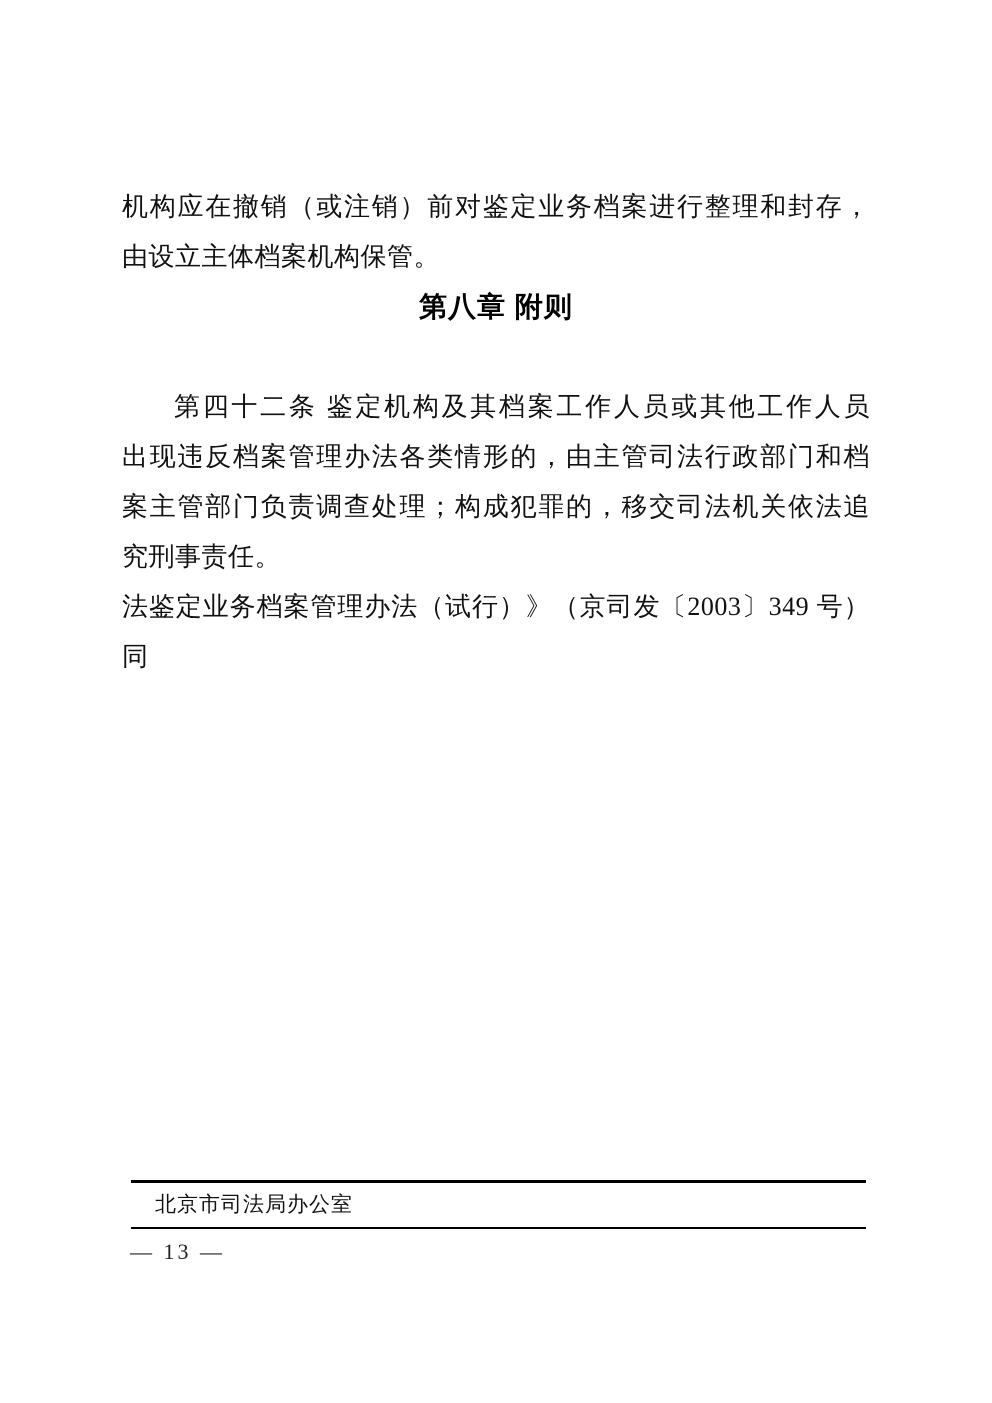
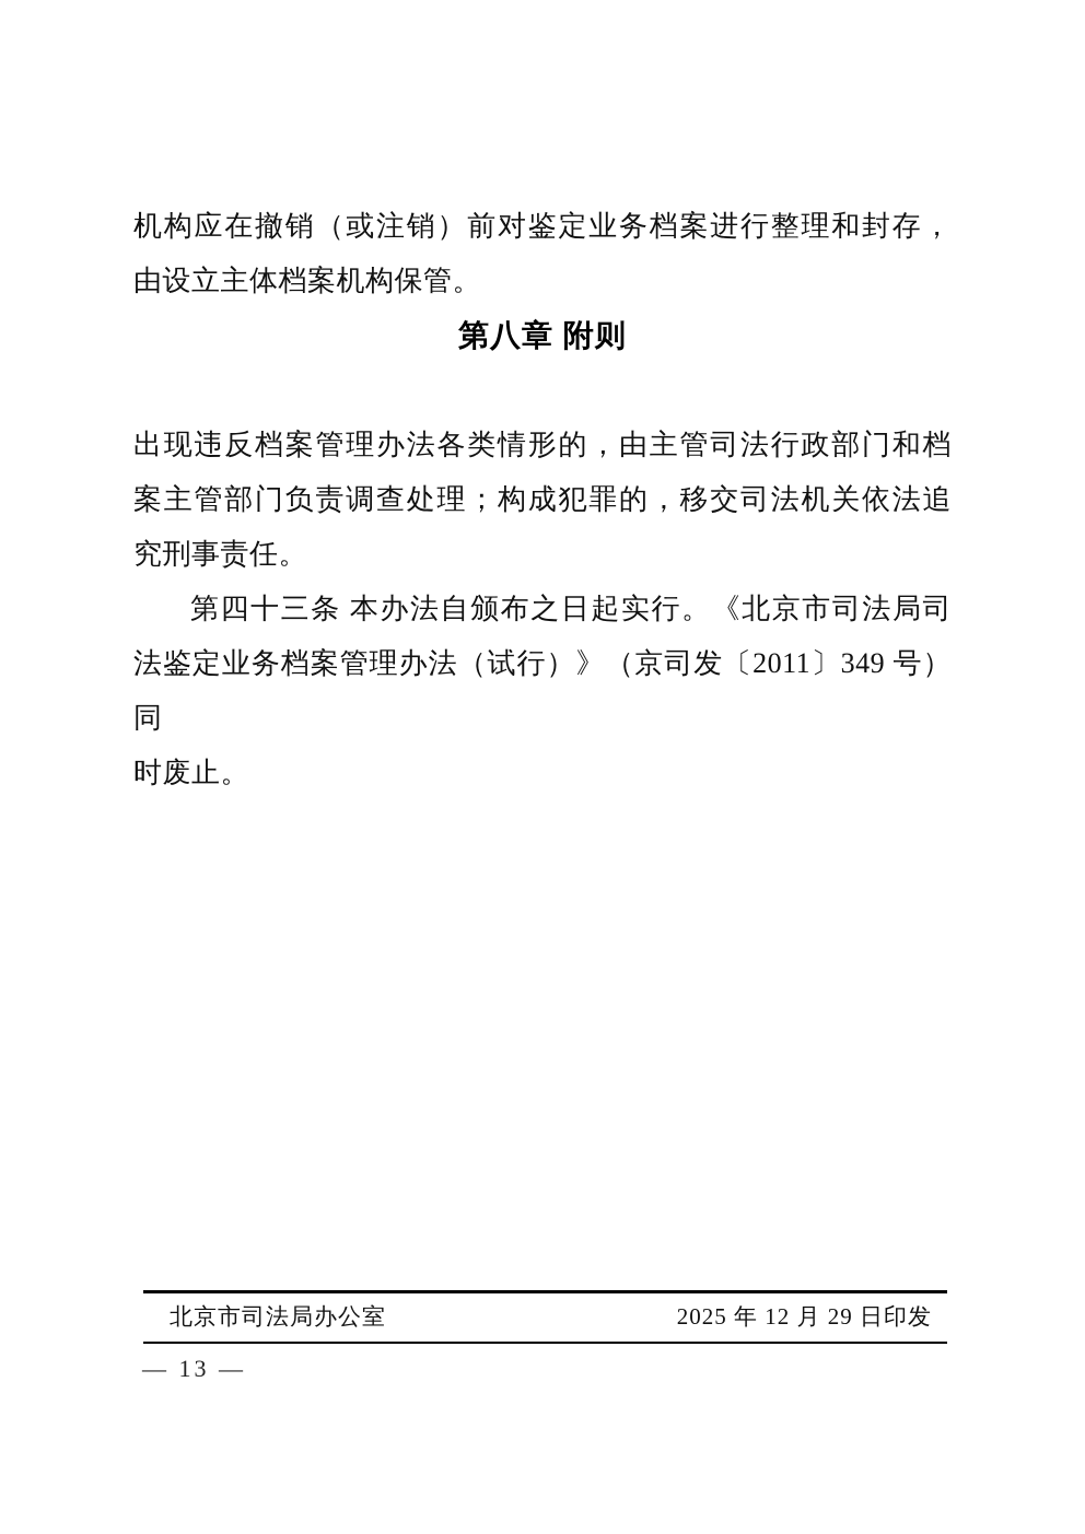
  机构应在撤销（或注销）前对鉴定业务档案进行整理和封存，
  由设立主体档案机构保管。
  第八章 附则
- 第四十二条 鉴定机构及其档案工作人员或其他工作人员
  出现违反档案管理办法各类情形的，由主管司法行政部门和档
  案主管部门负责调查处理；构成犯罪的，移交司法机关依法追
  究刑事责任。
+ 第四十三条 本办法自颁布之日起实行。《北京市司法局司
- 法鉴定业务档案管理办法（试行）》（京司发〔2003〕349 号）同
+ 法鉴定业务档案管理办法（试行）》（京司发〔2011〕349 号）同
+ 时废止。
  北京市司法局办公室
+ 2025 年 12 月 29 日印发
  — 13 —
